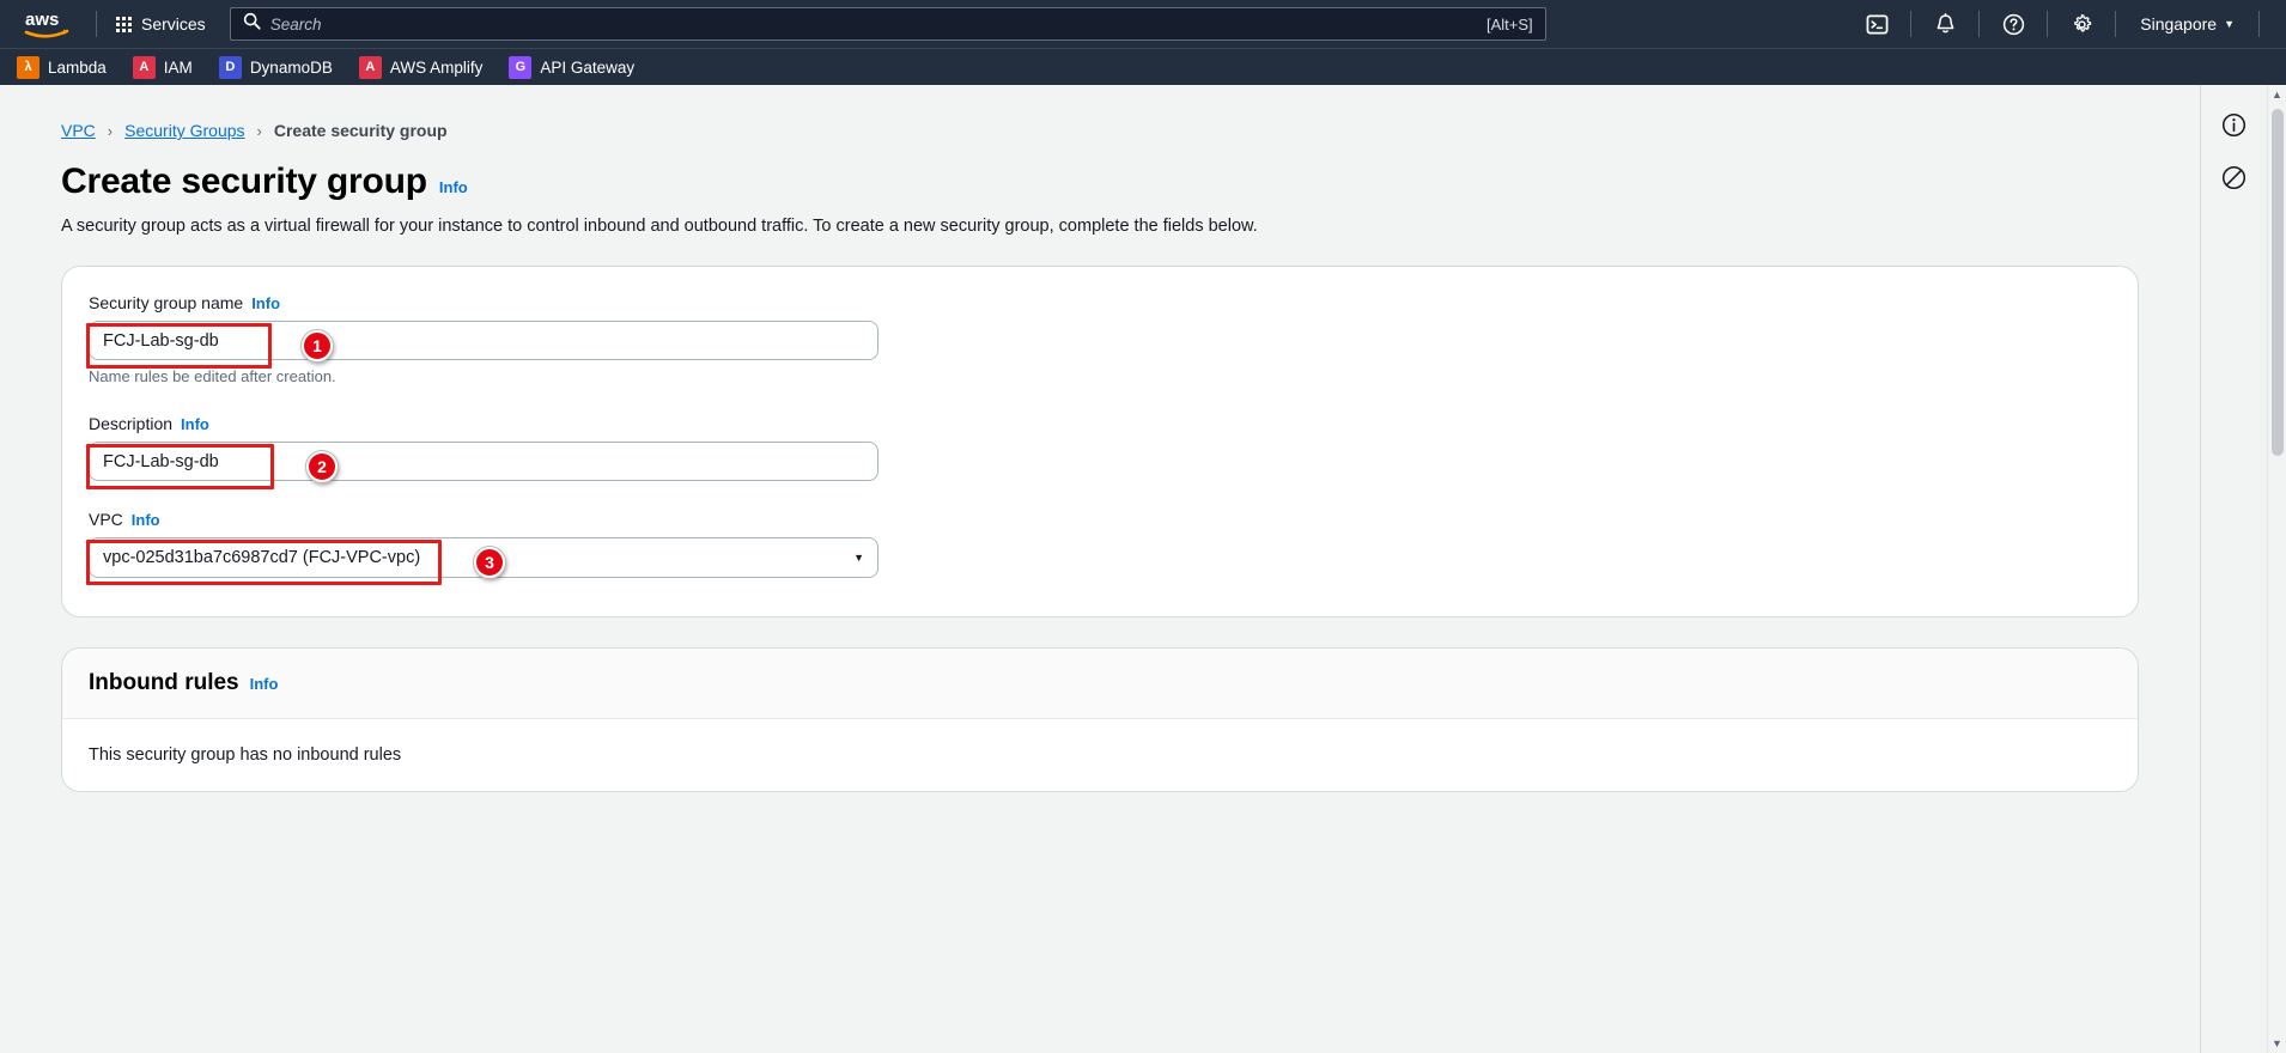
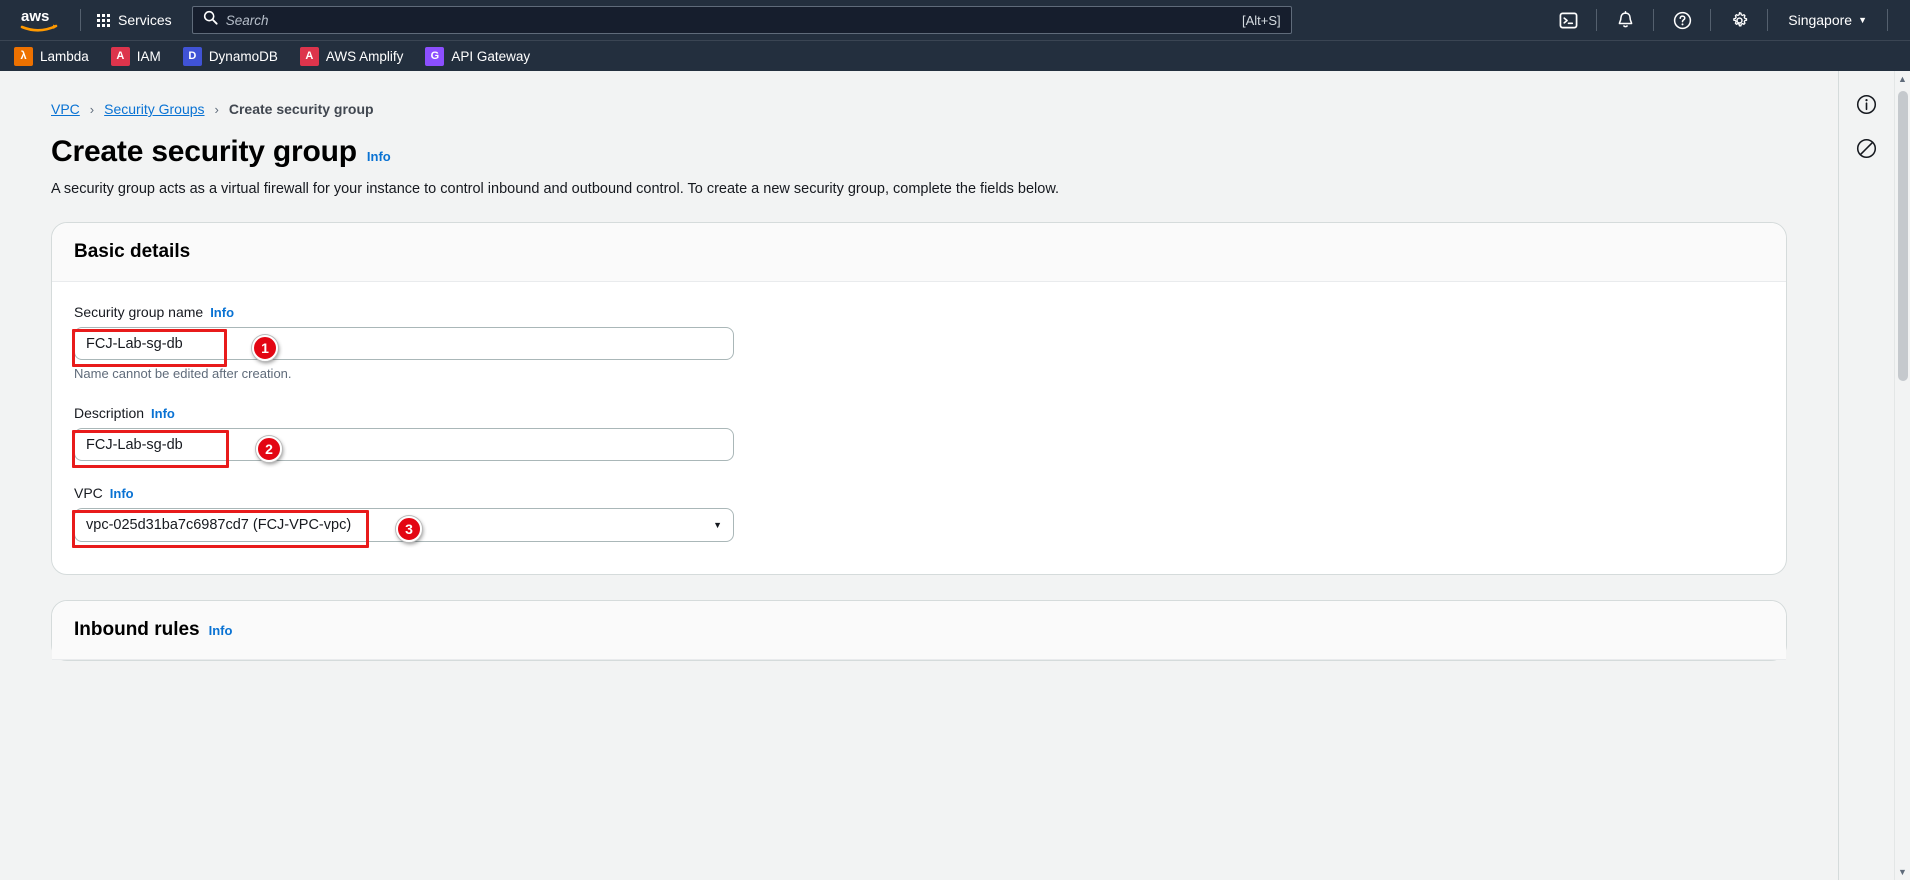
  aws
  Services
  Search
  [Alt+S]
  Singapore
  ▼
  λ
  Lambda
  A
  IAM
  D
  DynamoDB
  A
  AWS Amplify
  G
  API Gateway
  VPC
  ›
  Security Groups
  ›
  Create security group
  Create security group
  Info
- A security group acts as a virtual firewall for your instance to control inbound and outbound traffic. To create a new security group, complete the fields below.
+ A security group acts as a virtual firewall for your instance to control inbound and outbound control. To create a new security group, complete the fields below.
+ Basic details
  Security group name
  Info
  FCJ-Lab-sg-db
  1
- Name rules be edited after creation.
+ Name cannot be edited after creation.
  Description
  Info
  FCJ-Lab-sg-db
  2
  VPC
  Info
  vpc-025d31ba7c6987cd7 (FCJ-VPC-vpc)
  ▼
  3
  Inbound rules
  Info
- This security group has no inbound rules
  ▲
  ▼
